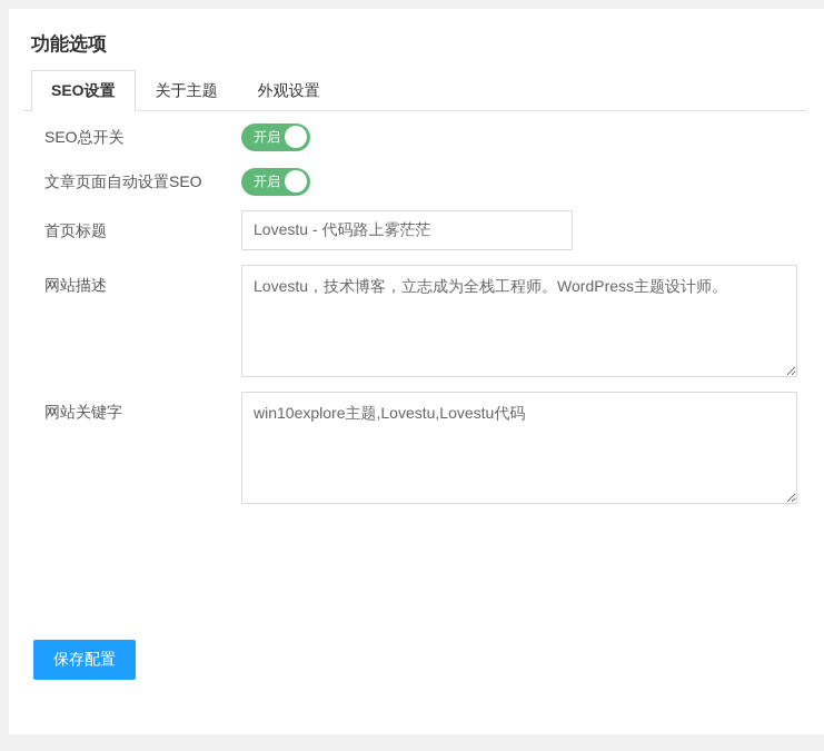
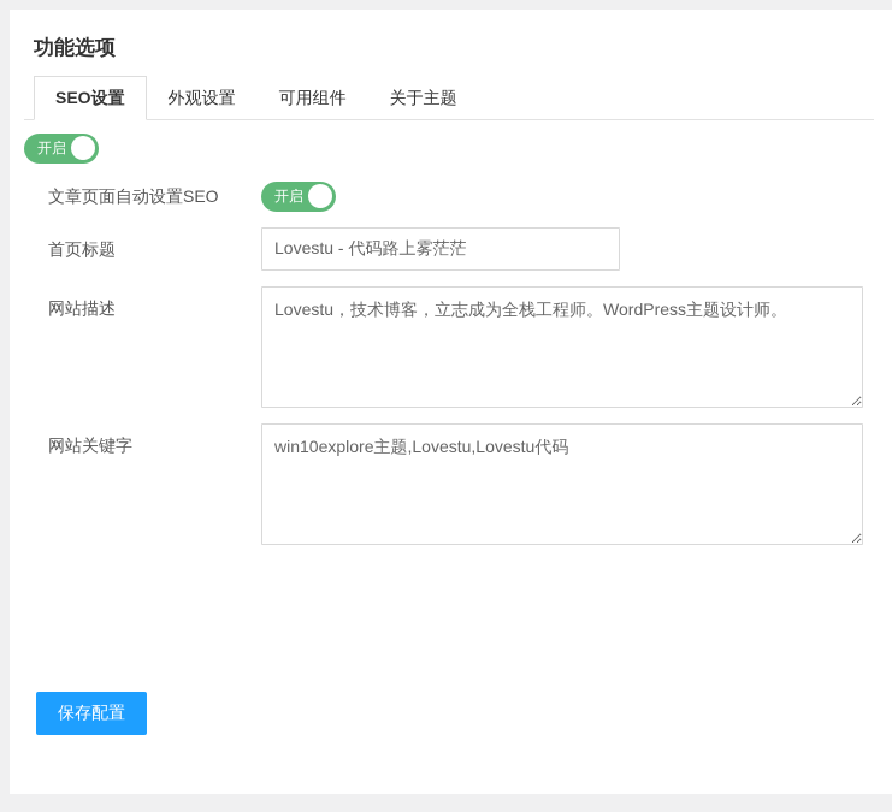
  功能选项
  SEO设置
- 关于主题
+ 外观设置
+ 可用组件
- 外观设置
+ 关于主题
- SEO总开关
  开启
  文章页面自动设置SEO
  开启
  首页标题
  Lovestu - 代码路上雾茫茫
  网站描述
  Lovestu，技术博客，立志成为全栈工程师。WordPress主题设计师。
  网站关键字
  win10explore主题,Lovestu,Lovestu代码
  保存配置
